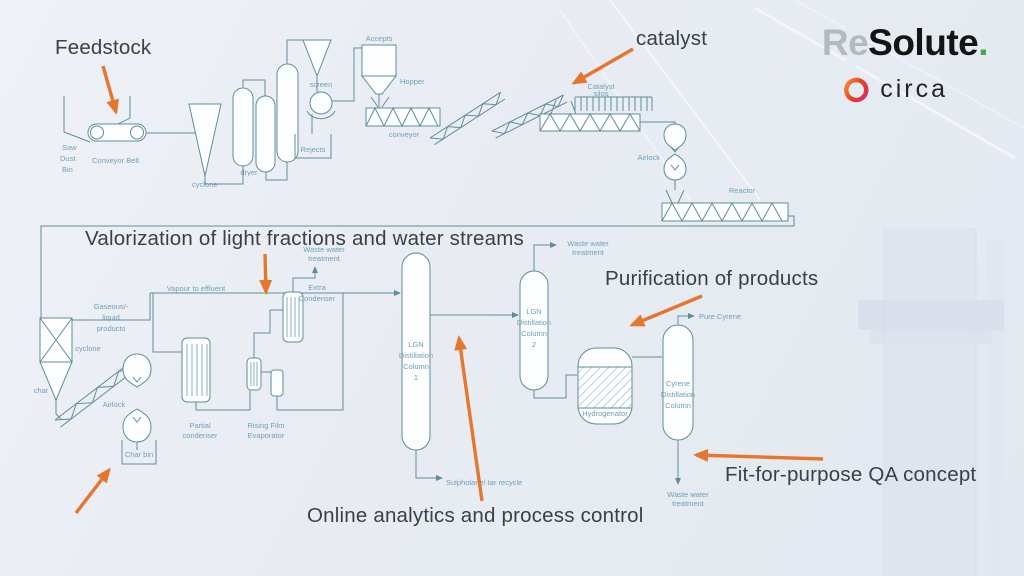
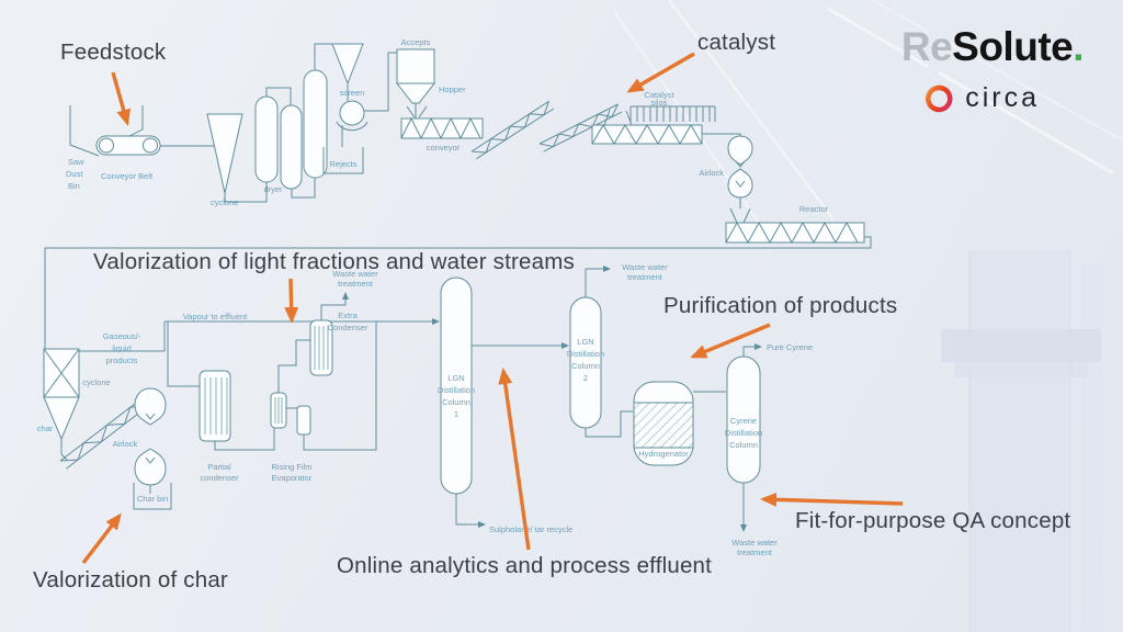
  Saw
  Dust
  Bin
  Conveyor Belt
  cyclone
  dryer
  screen
  Rejects
  Accepts
  Hopper
  conveyor
  Catalyst
  silos
  Airlock
  Reactor
  Gaseous/-
  liquid
  products
  Vapour to effluent
  cyclone
  char
  Airlock
  Char bin
  Partial
  condenser
  Rising Film
  Evaporator
  Extra
  Condenser
  Waste water
  treatment
  LGN
  Distillation
  Column
  1
  LGN
  Distillation
  Column
  2
  Sulpholane/ tar recycle
  Waste water
  treatment
  Hydrogenator
  Cyrene
  Distillation
  Column
  Pure Cyrene
  Waste water
  treatment
  Feedstock
  catalyst
  Valorization of light fractions and water streams
  Purification of products
+ Valorization of char
- Online analytics and process control
+ Online analytics and process effluent
  Fit-for-purpose QA concept
  ReSolute.
  circa
